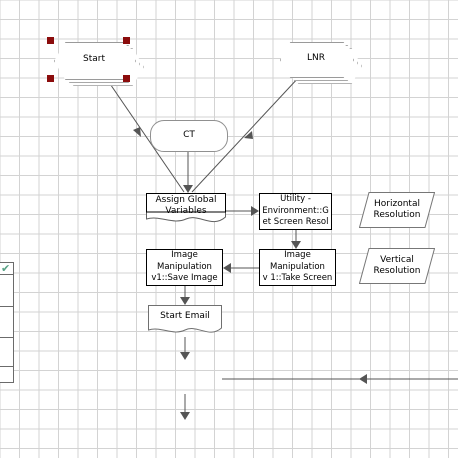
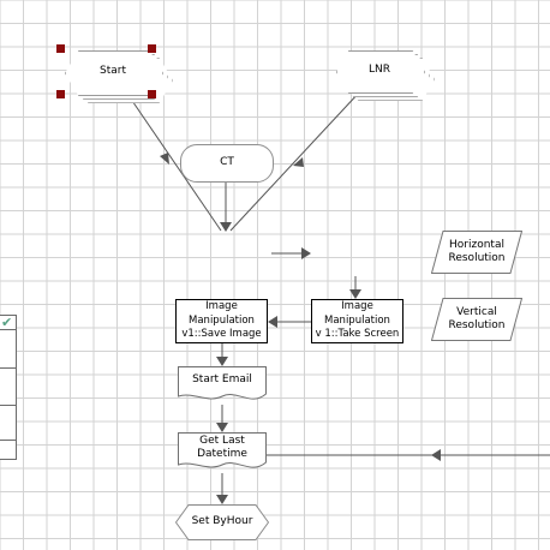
  Start
  LNR
  CT
- Assign Global
- Variables
- Utility -
- Environment::G
- et Screen Resol
  Horizontal
  Resolution
  Image
  Manipulation
  v1::Save Image
  Image
  Manipulation
  v 1::Take Screen
  Vertical
  Resolution
  Start Email
+ Get Last
+ Datetime
+ Set ByHour
  ✔
